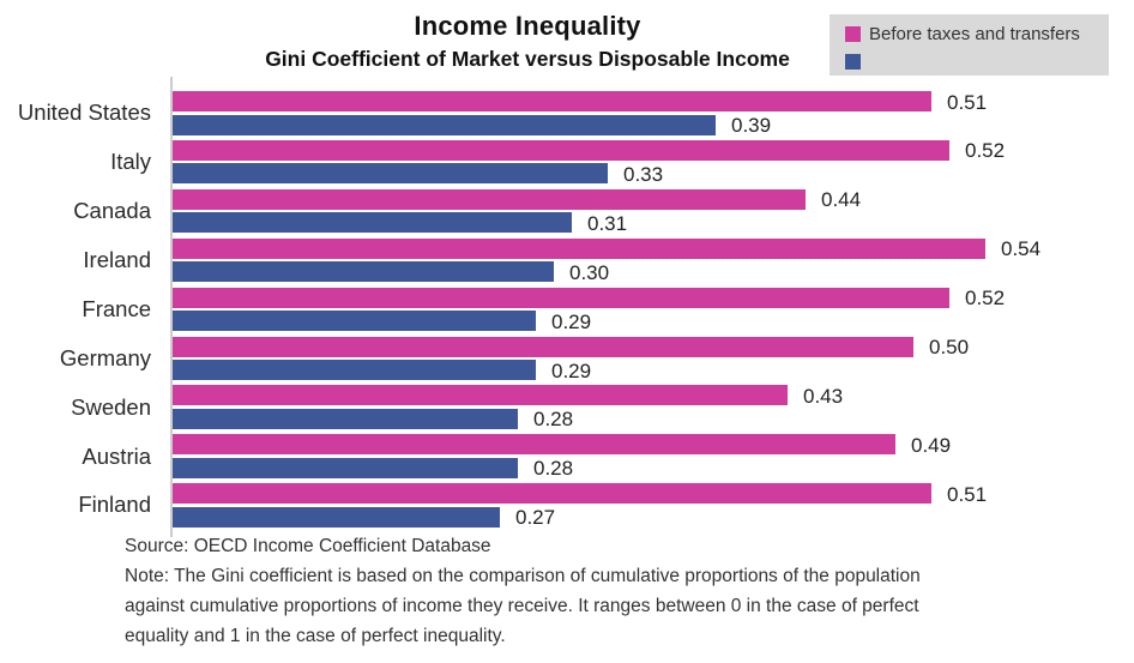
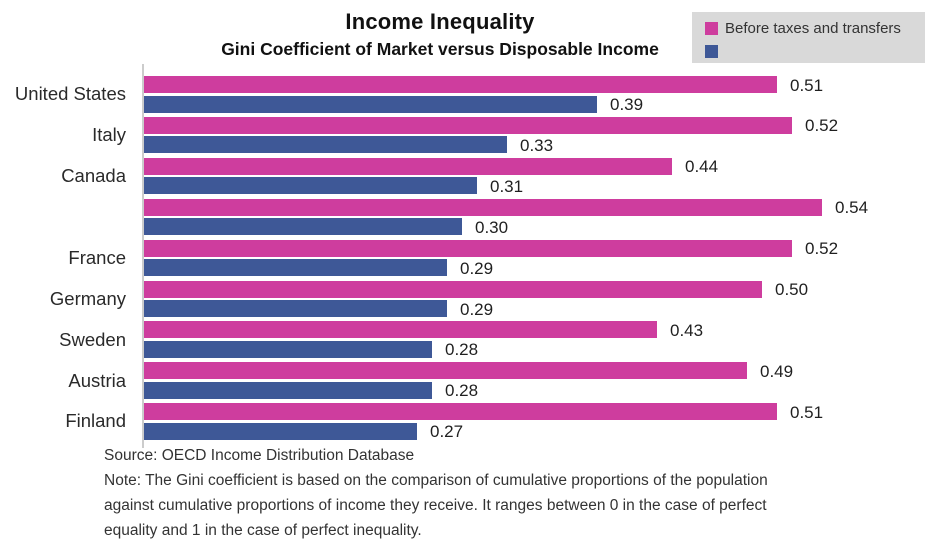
  Income Inequality
  Gini Coefficient of Market versus Disposable Income
  Before taxes and transfers
  United States
  0.51
  0.39
  Italy
  0.52
  0.33
  Canada
  0.44
  0.31
- Ireland
  0.54
  0.30
  France
  0.52
  0.29
  Germany
  0.50
  0.29
  Sweden
  0.43
  0.28
  Austria
  0.49
  0.28
  Finland
  0.51
  0.27
- Source: OECD Income Coefficient Database
+ Source: OECD Income Distribution Database
  Note: The Gini coefficient is based on the comparison of cumulative proportions of the population
  against cumulative proportions of income they receive. It ranges between 0 in the case of perfect
  equality and 1 in the case of perfect inequality.
